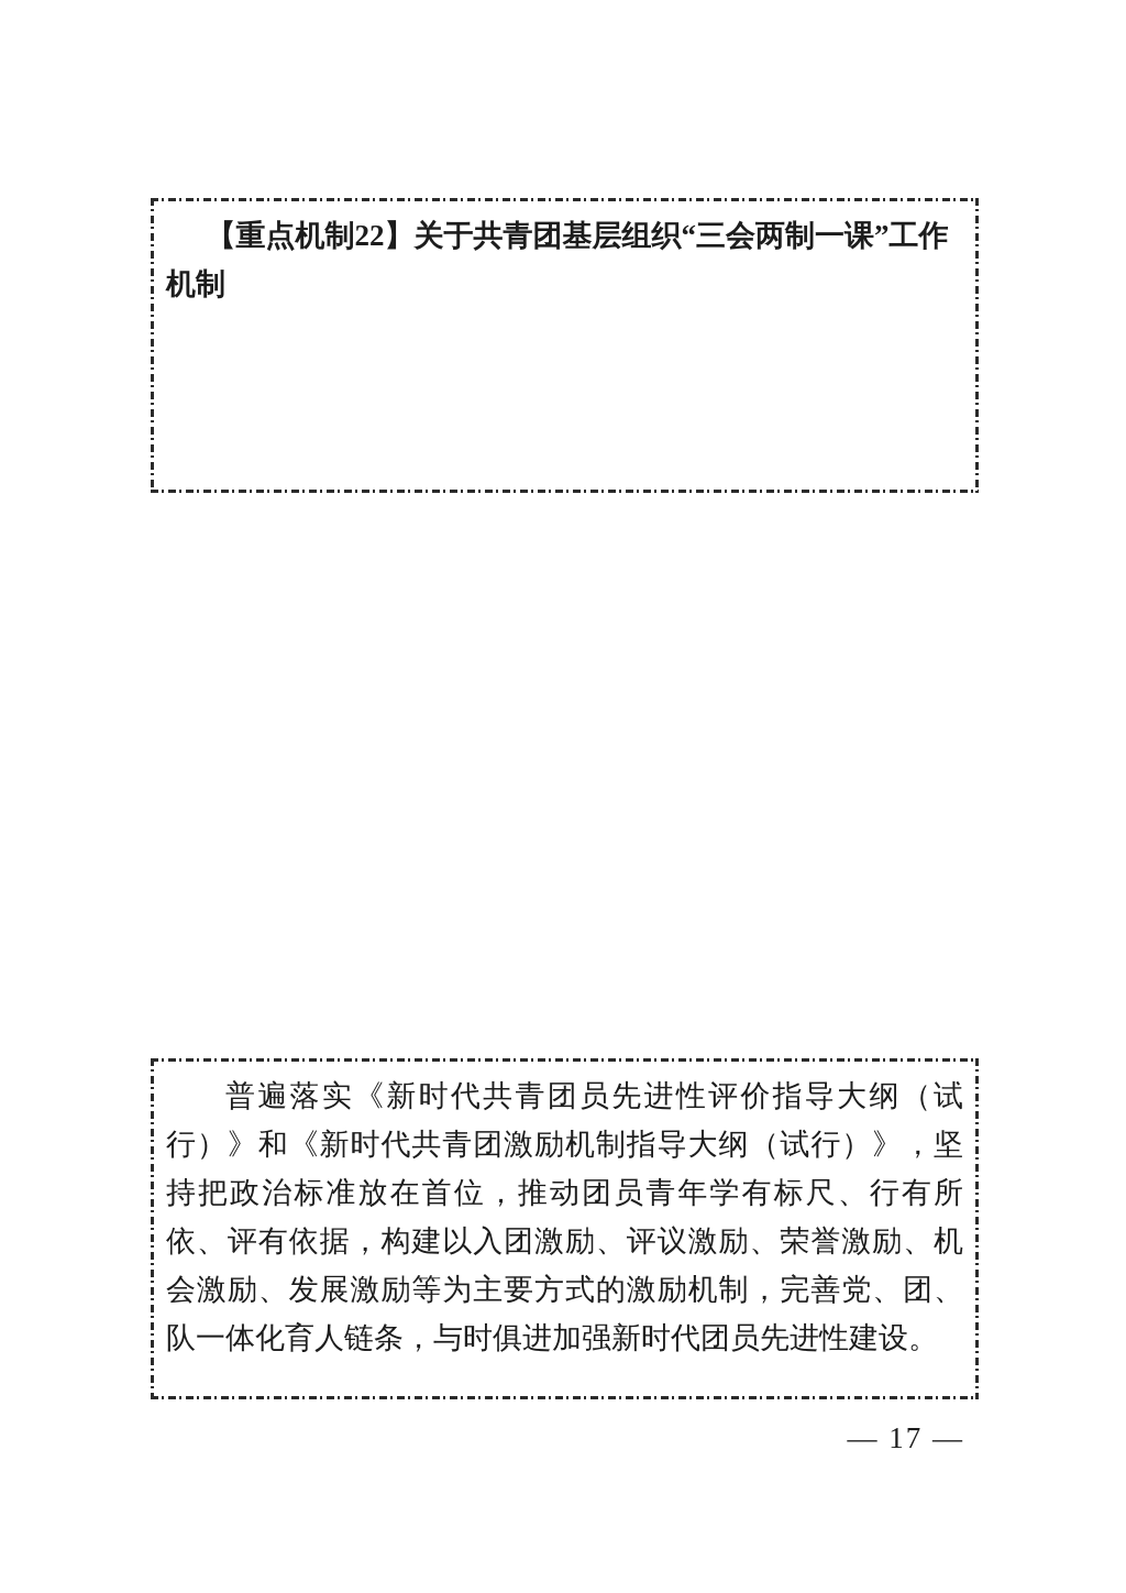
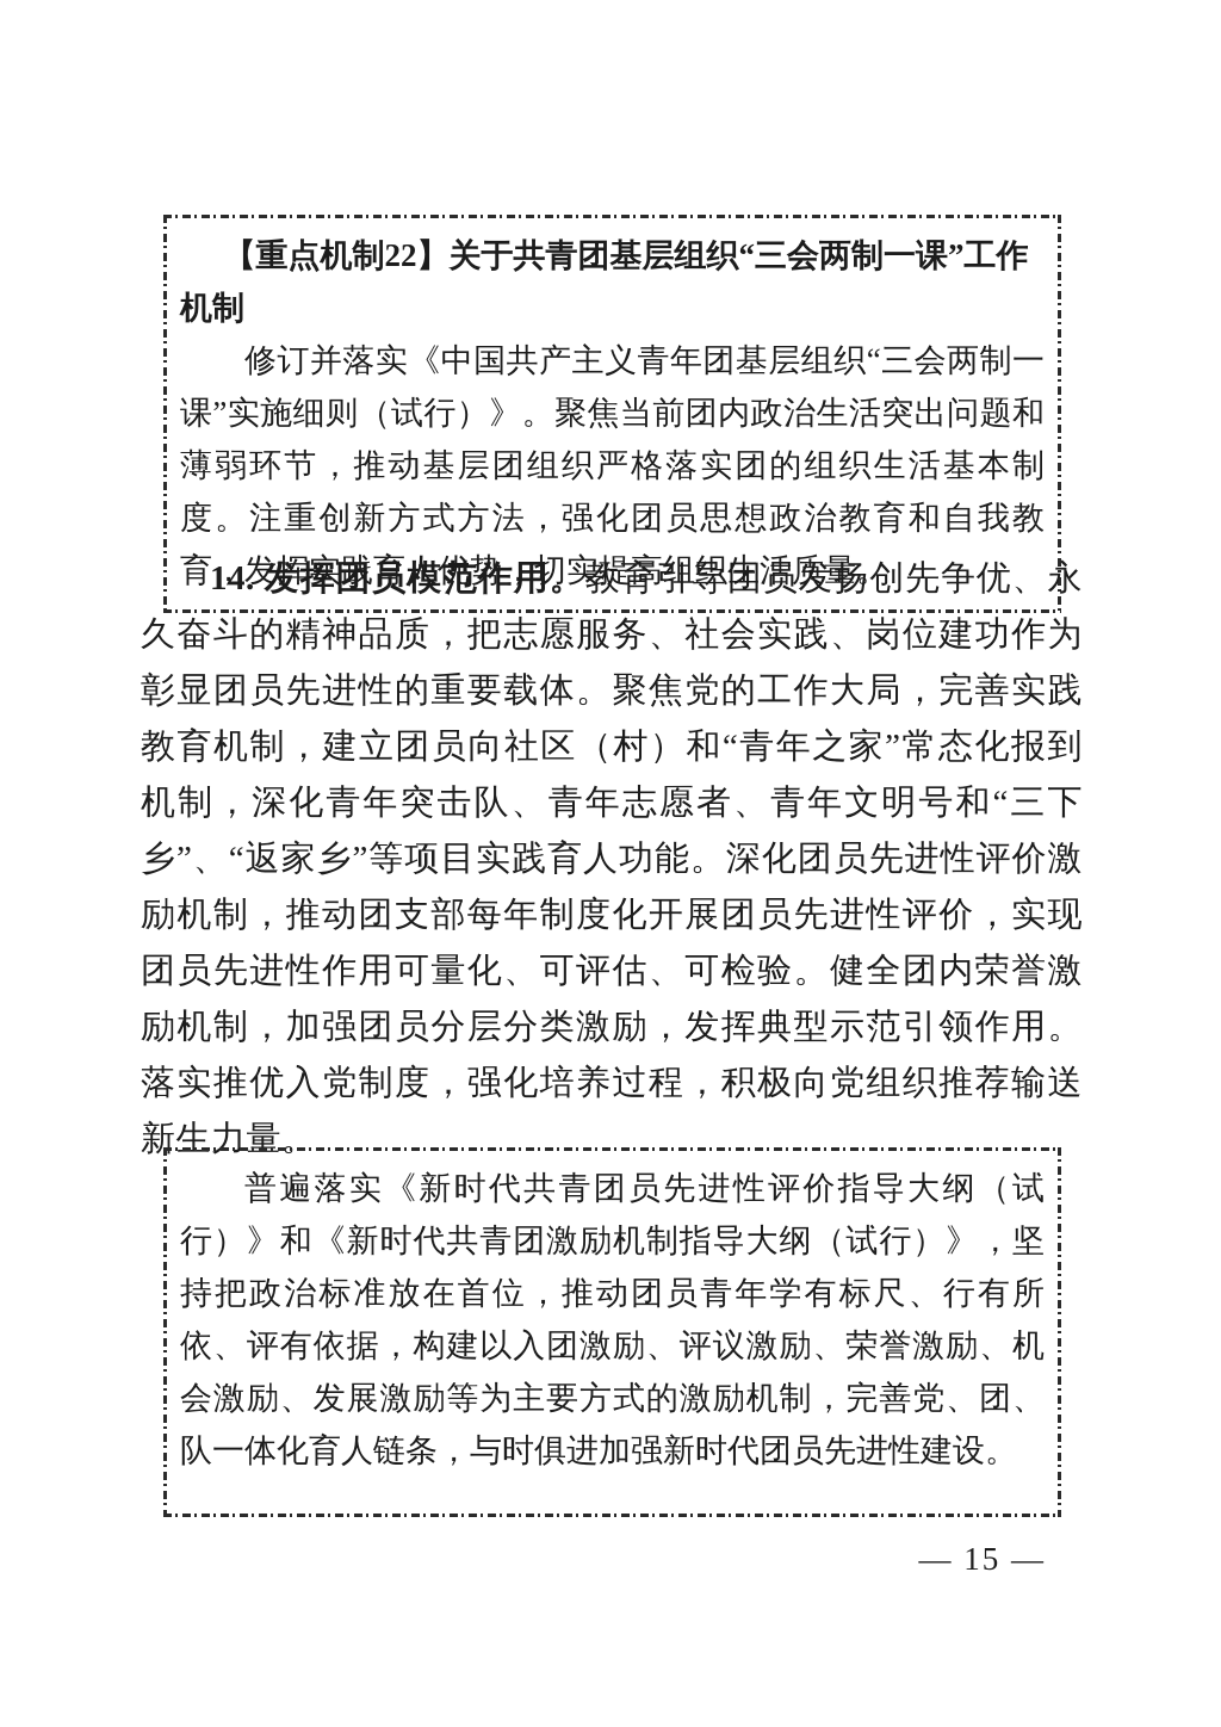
  【重点机制22】关于共青团基层组织“三会两制一课”工作机制
+ 修订并落实《中国共产主义青年团基层组织“三会两制一课”实施细则（试行）》。聚焦当前团内政治生活突出问题和薄弱环节，推动基层团组织严格落实团的组织生活基本制度。注重创新方式方法，强化团员思想政治教育和自我教育，发挥实践育人优势，切实提高组织生活质量。
+ 14. 发挥团员模范作用。教育引导团员发扬创先争优、永久奋斗的精神品质，把志愿服务、社会实践、岗位建功作为彰显团员先进性的重要载体。聚焦党的工作大局，完善实践教育机制，建立团员向社区（村）和“青年之家”常态化报到机制，深化青年突击队、青年志愿者、青年文明号和“三下乡”、“返家乡”等项目实践育人功能。深化团员先进性评价激励机制，推动团支部每年制度化开展团员先进性评价，实现团员先进性作用可量化、可评估、可检验。健全团内荣誉激励机制，加强团员分层分类激励，发挥典型示范引领作用。落实推优入党制度，强化培养过程，积极向党组织推荐输送新生力量。
  普遍落实《新时代共青团员先进性评价指导大纲（试行）》和《新时代共青团激励机制指导大纲（试行）》，坚持把政治标准放在首位，推动团员青年学有标尺、行有所依、评有依据，构建以入团激励、评议激励、荣誉激励、机会激励、发展激励等为主要方式的激励机制，完善党、团、队一体化育人链条，与时俱进加强新时代团员先进性建设。
- — 17 —
+ — 15 —
